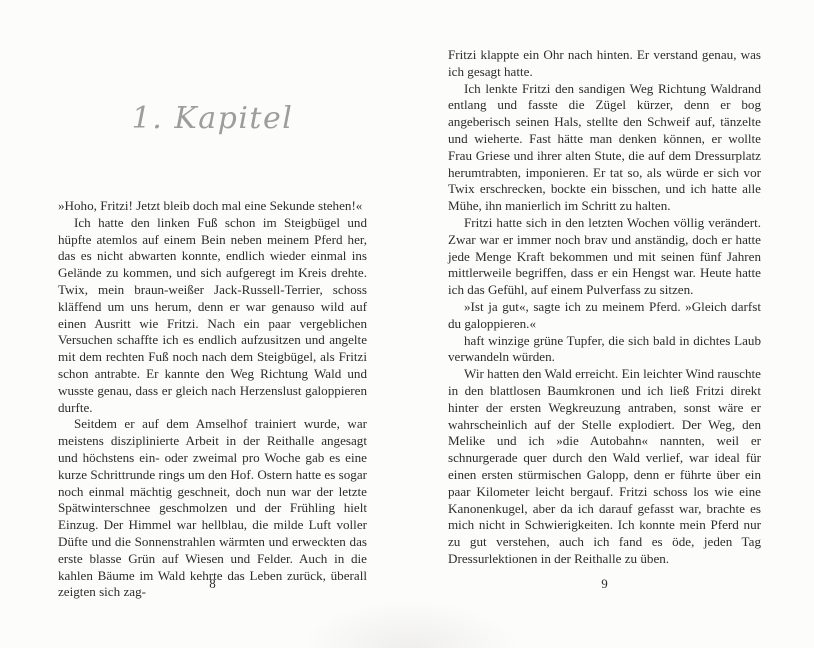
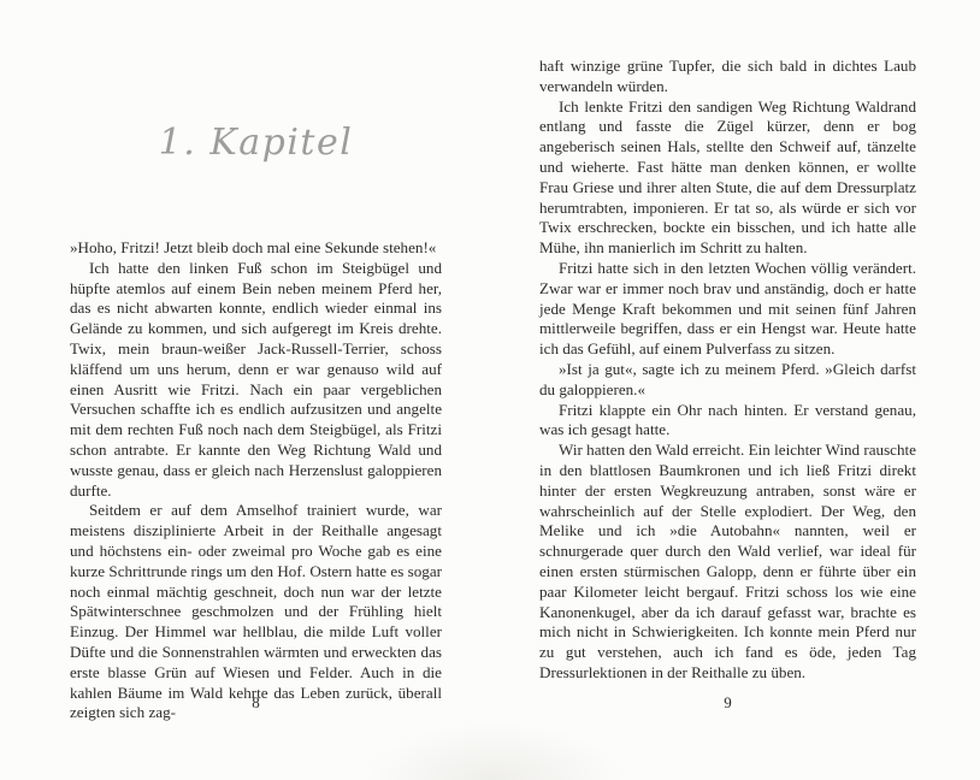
  1. Kapitel
  »Hoho, Fritzi! Jetzt bleib doch mal eine Sekunde stehen!«
  Ich hatte den linken Fuß schon im Steigbügel und hüpfte atemlos auf einem Bein neben meinem Pferd her, das es nicht abwarten konnte, endlich wieder einmal ins Gelände zu kommen, und sich aufgeregt im Kreis drehte. Twix, mein braun-weißer Jack-Russell-Terrier, schoss kläffend um uns herum, denn er war genauso wild auf einen Ausritt wie Fritzi. Nach ein paar vergeblichen Versuchen schaffte ich es endlich aufzusitzen und angelte mit dem rechten Fuß noch nach dem Steigbügel, als Fritzi schon antrabte. Er kannte den Weg Richtung Wald und wusste genau, dass er gleich nach Herzenslust galoppieren durfte.
  Seitdem er auf dem Amselhof trainiert wurde, war meistens disziplinierte Arbeit in der Reithalle angesagt und höchstens ein- oder zweimal pro Woche gab es eine kurze Schrittrunde rings um den Hof. Ostern hatte es sogar noch einmal mächtig geschneit, doch nun war der letzte Spätwinterschnee geschmolzen und der Frühling hielt Einzug. Der Himmel war hellblau, die milde Luft voller Düfte und die Sonnenstrahlen wärmten und erweckten das erste blasse Grün auf Wiesen und Felder. Auch in die kahlen Bäume im Wald kehrte das Leben zurück, überall zeigten sich zag-
  8
- Fritzi klappte ein Ohr nach hinten. Er verstand genau, was ich gesagt hatte.
+ haft winzige grüne Tupfer, die sich bald in dichtes Laub verwandeln würden.
  Ich lenkte Fritzi den sandigen Weg Richtung Waldrand entlang und fasste die Zügel kürzer, denn er bog angeberisch seinen Hals, stellte den Schweif auf, tänzelte und wieherte. Fast hätte man denken können, er wollte Frau Griese und ihrer alten Stute, die auf dem Dressurplatz herumtrabten, imponieren. Er tat so, als würde er sich vor Twix erschrecken, bockte ein bisschen, und ich hatte alle Mühe, ihn manierlich im Schritt zu halten.
  Fritzi hatte sich in den letzten Wochen völlig verändert. Zwar war er immer noch brav und anständig, doch er hatte jede Menge Kraft bekommen und mit seinen fünf Jahren mittlerweile begriffen, dass er ein Hengst war. Heute hatte ich das Gefühl, auf einem Pulverfass zu sitzen.
  »Ist ja gut«, sagte ich zu meinem Pferd. »Gleich darfst du galoppieren.«
- haft winzige grüne Tupfer, die sich bald in dichtes Laub verwandeln würden.
+ Fritzi klappte ein Ohr nach hinten. Er verstand genau, was ich gesagt hatte.
  Wir hatten den Wald erreicht. Ein leichter Wind rauschte in den blattlosen Baumkronen und ich ließ Fritzi direkt hinter der ersten Wegkreuzung antraben, sonst wäre er wahrscheinlich auf der Stelle explodiert. Der Weg, den Melike und ich »die Autobahn« nannten, weil er schnurgerade quer durch den Wald verlief, war ideal für einen ersten stürmischen Galopp, denn er führte über ein paar Kilometer leicht bergauf. Fritzi schoss los wie eine Kanonenkugel, aber da ich darauf gefasst war, brachte es mich nicht in Schwierigkeiten. Ich konnte mein Pferd nur zu gut verstehen, auch ich fand es öde, jeden Tag Dressurlektionen in der Reithalle zu üben.
  9
